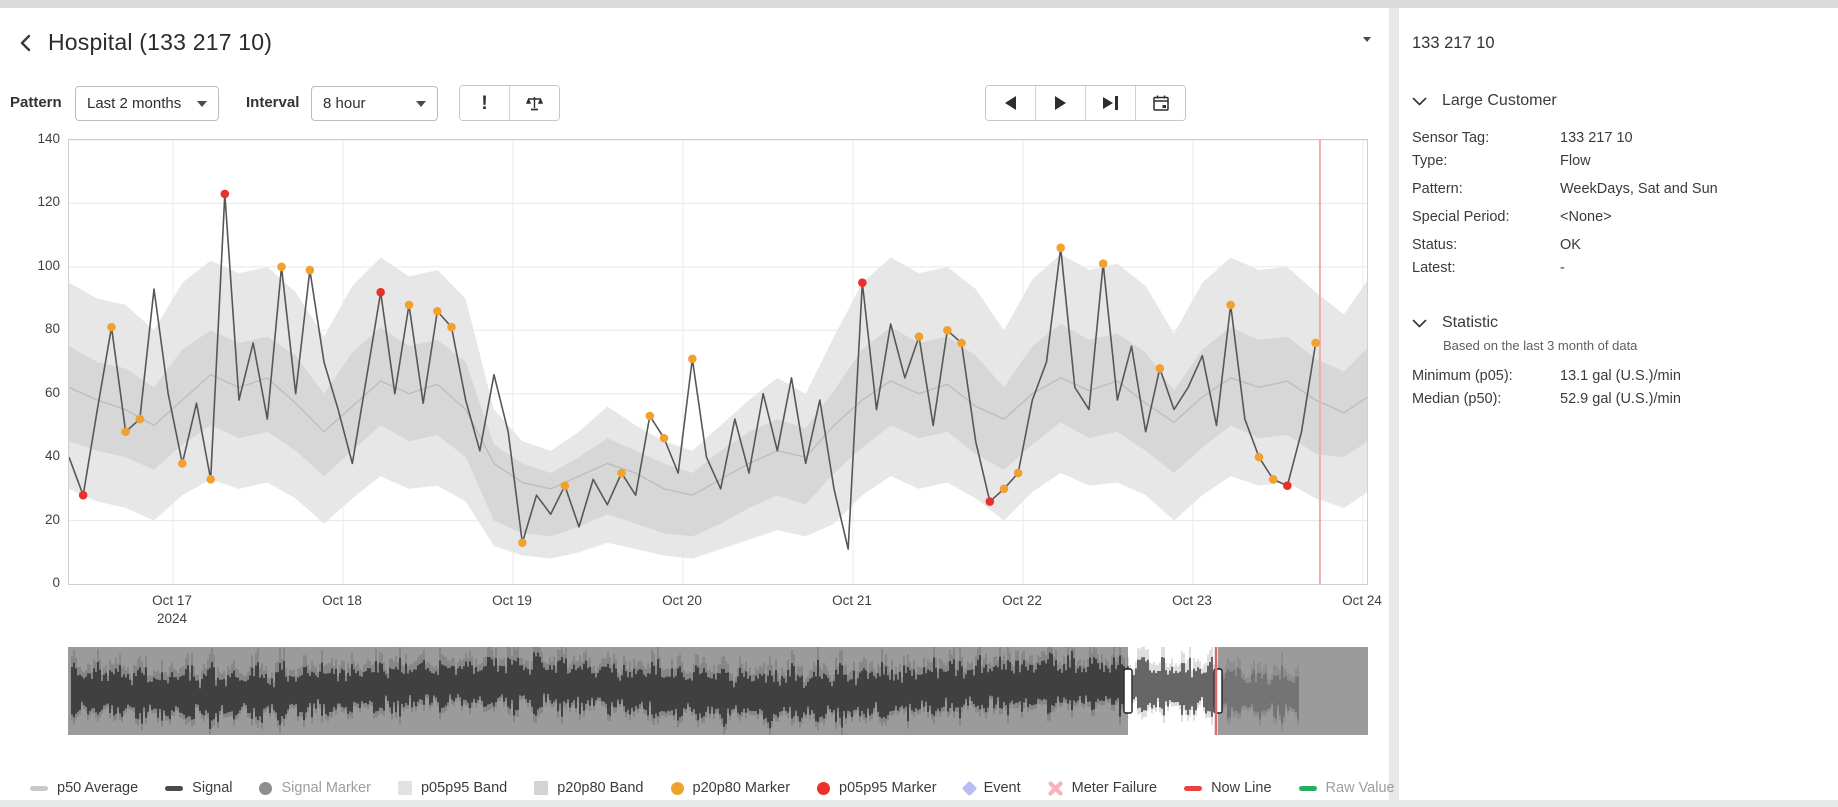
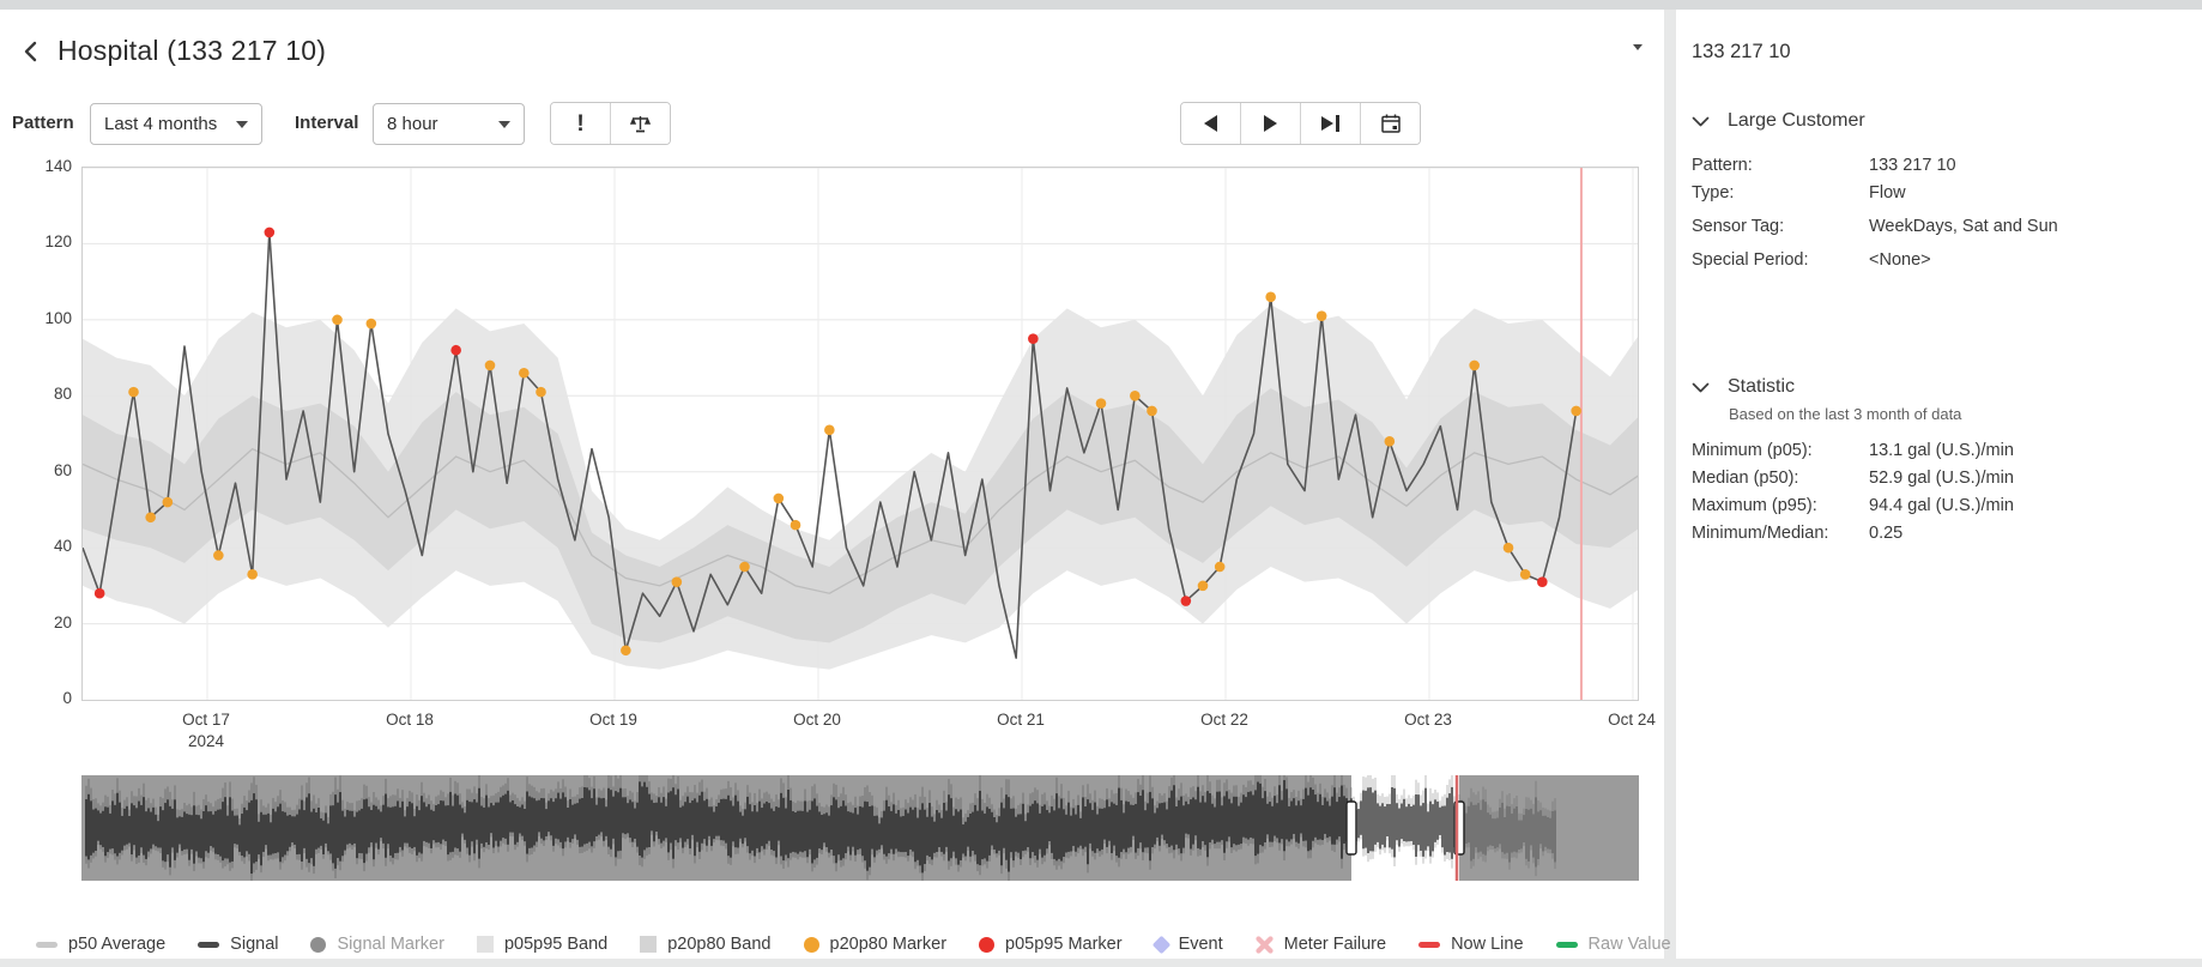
  Hospital (133 217 10)
  Pattern
- Last 2 months
+ Last 4 months
  Interval
  8 hour
  !
  0
  20
  40
  60
  80
  100
  120
  140
  Oct 17
  2024
  Oct 18
  Oct 19
  Oct 20
  Oct 21
  Oct 22
  Oct 23
  Oct 24
  p50 Average
  Signal
  Signal Marker
  p05p95 Band
  p20p80 Band
  p20p80 Marker
  p05p95 Marker
  Event
  Meter Failure
  Now Line
  Raw Value
  133 217 10
  Large Customer
- Sensor Tag:
+ Pattern:
  133 217 10
  Type:
  Flow
- Pattern:
+ Sensor Tag:
  WeekDays, Sat and Sun
  Special Period:
  <None>
- Status:
- OK
- Latest:
- -
  Statistic
  Based on the last 3 month of data
  Minimum (p05):
  13.1 gal (U.S.)/min
  Median (p50):
  52.9 gal (U.S.)/min
+ Maximum (p95):
+ 94.4 gal (U.S.)/min
+ Minimum/Median:
+ 0.25
